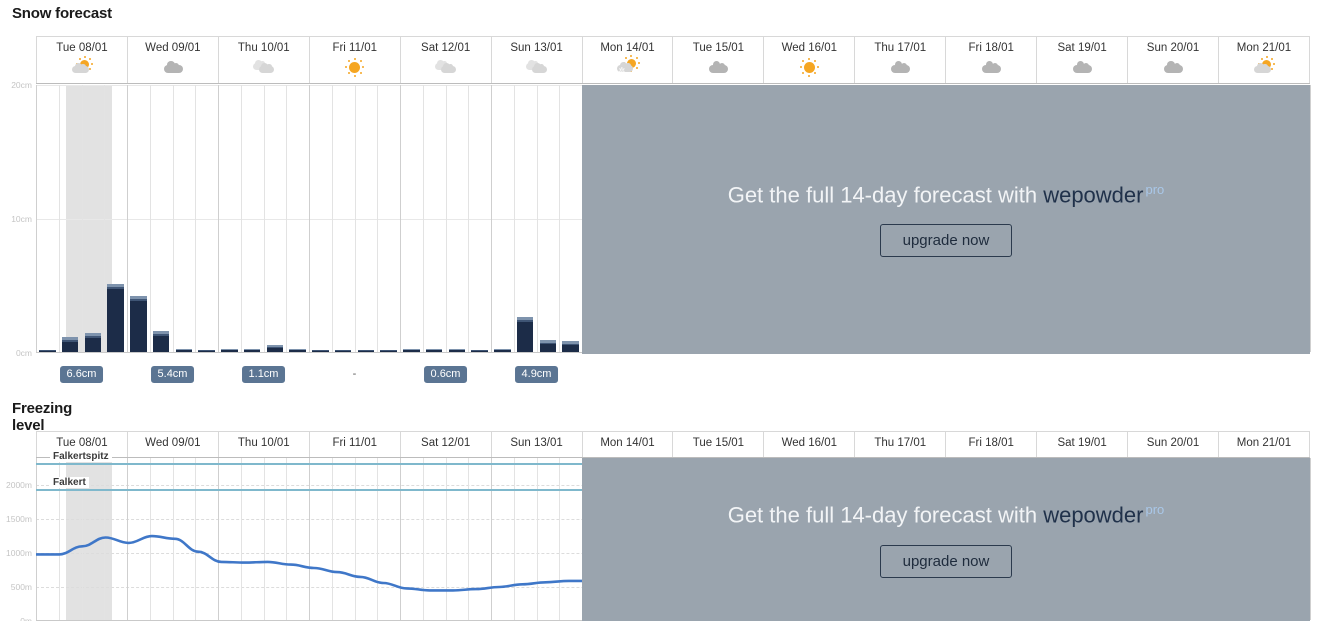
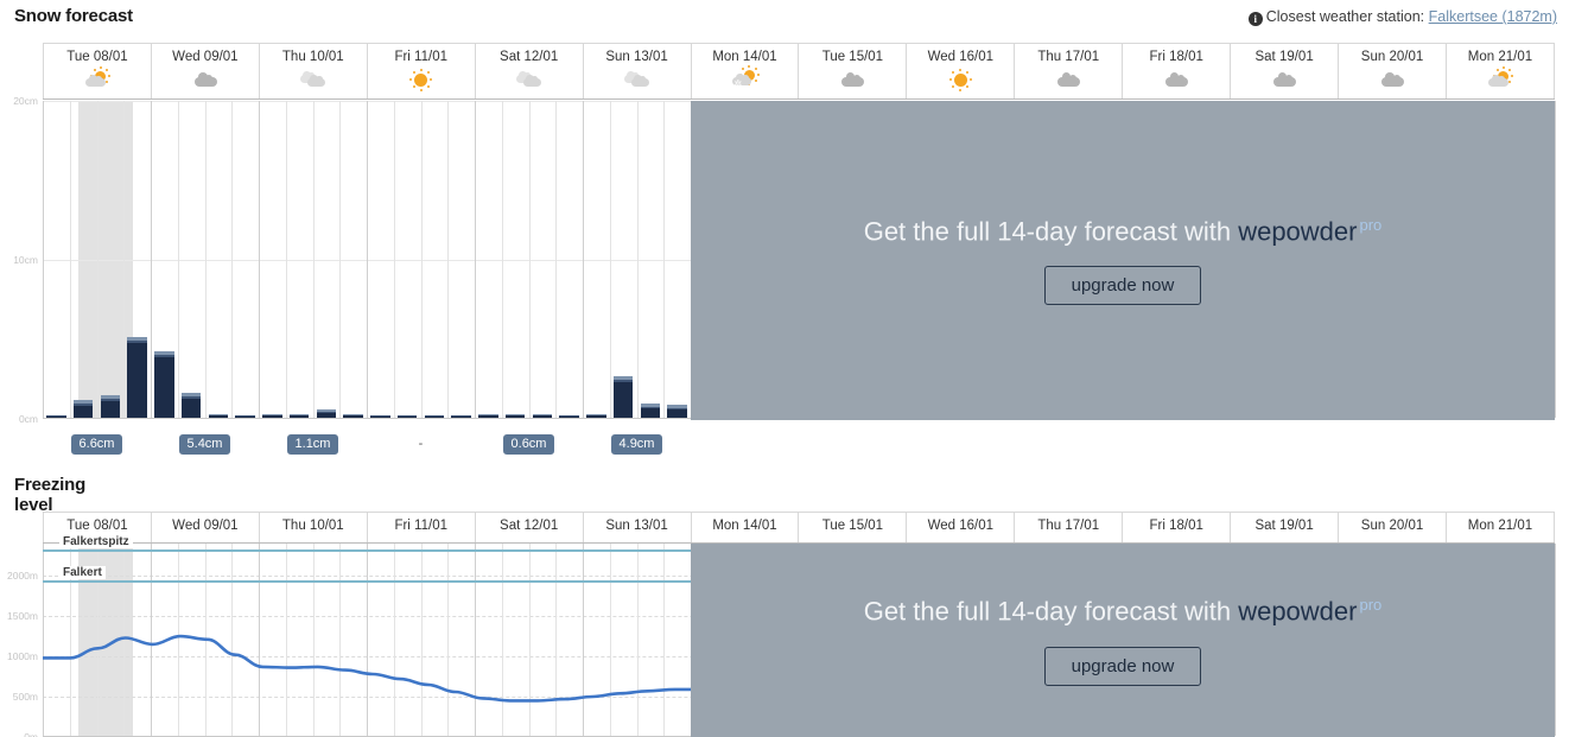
  Snow forecast
+ i Closest weather station: Falkertsee (1872m)
  Tue 08/01
  Wed 09/01
  Thu 10/01
  Fri 11/01
  Sat 12/01
  Sun 13/01
  Mon 14/01
  ✲
  Tue 15/01
  Wed 16/01
  Thu 17/01
  Fri 18/01
  Sat 19/01
  Sun 20/01
  Mon 21/01
  0cm
  10cm
  20cm
  6.6cm
  5.4cm
  1.1cm
  -
  0.6cm
  4.9cm
  Get the full 14-day forecast with wepowder pro
  upgrade now
  Freezing level
  Tue 08/01
  Wed 09/01
  Thu 10/01
  Fri 11/01
  Sat 12/01
  Sun 13/01
  Mon 14/01
  Tue 15/01
  Wed 16/01
  Thu 17/01
  Fri 18/01
  Sat 19/01
  Sun 20/01
  Mon 21/01
  500m
  1000m
  1500m
  2000m
  Falkertspitz
  Falkert
  Get the full 14-day forecast with wepowder pro
  upgrade now
